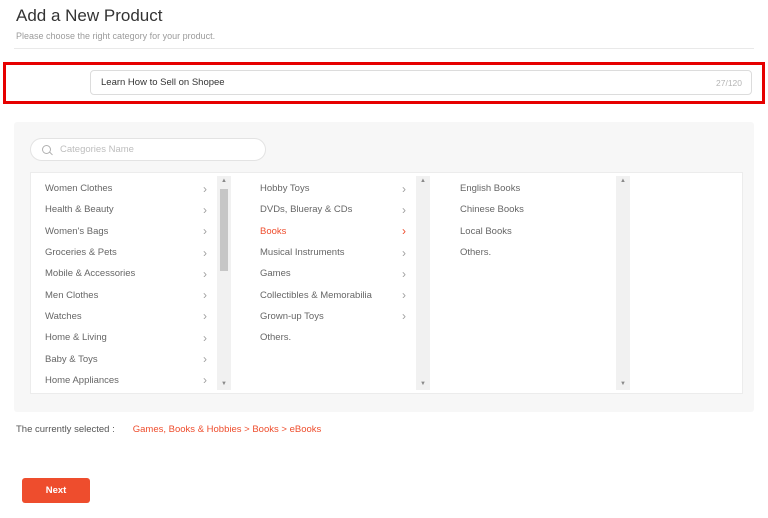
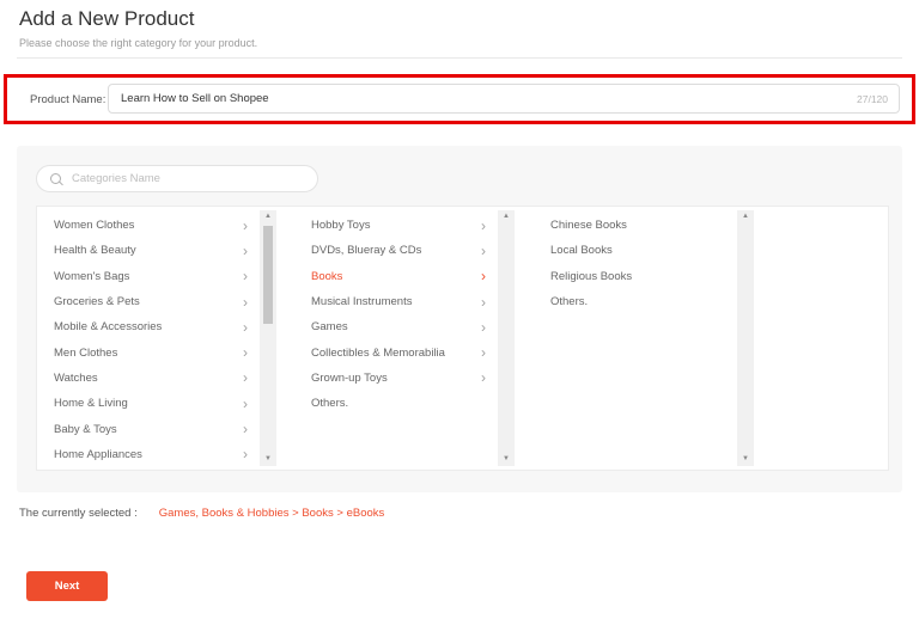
  Add a New Product
  Please choose the right category for your product.
+ Product Name:
  Learn How to Sell on Shopee
  27/120
  Categories Name
  Women Clothes
  ›
  Health & Beauty
  ›
  Women's Bags
  ›
  Groceries & Pets
  ›
  Mobile & Accessories
  ›
  Men Clothes
  ›
  Watches
  ›
  Home & Living
  ›
  Baby & Toys
  ›
  Home Appliances
  ›
  Hobby Toys
  ›
  DVDs, Blueray & CDs
  ›
  Books
  ›
  Musical Instruments
  ›
  Games
  ›
  Collectibles & Memorabilia
  ›
  Grown-up Toys
  ›
  Others.
- English Books
  Chinese Books
  Local Books
+ Religious Books
  Others.
  The currently selected : Games, Books & Hobbies > Books > eBooks
  Next
